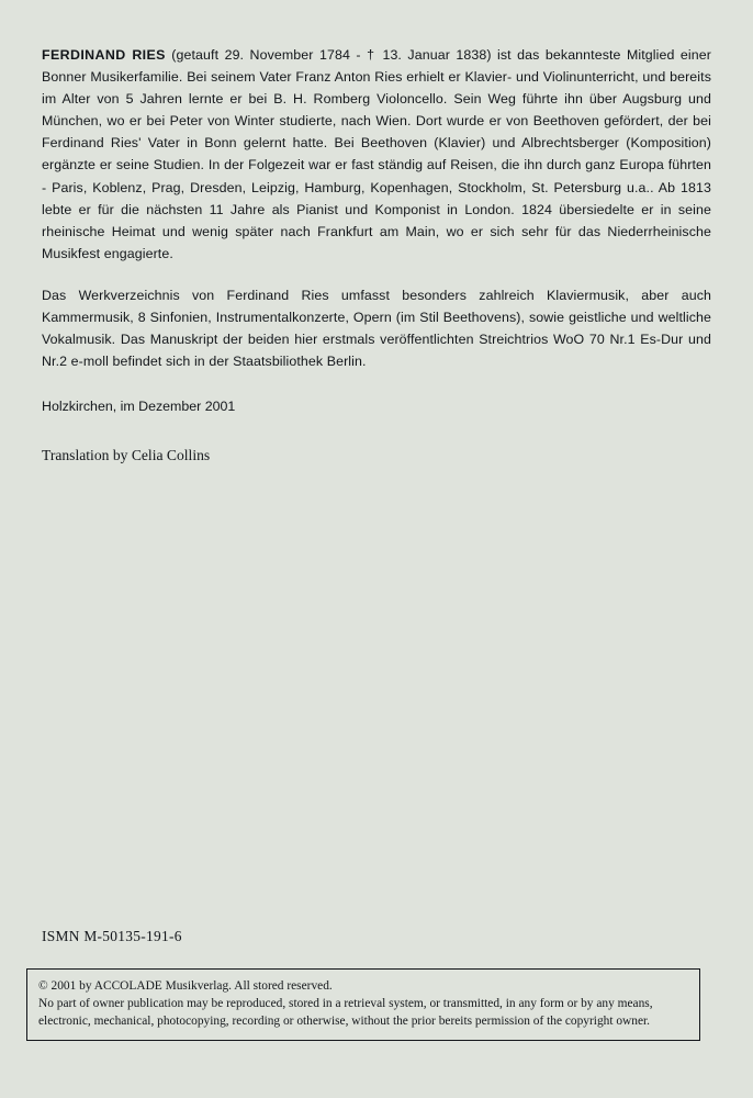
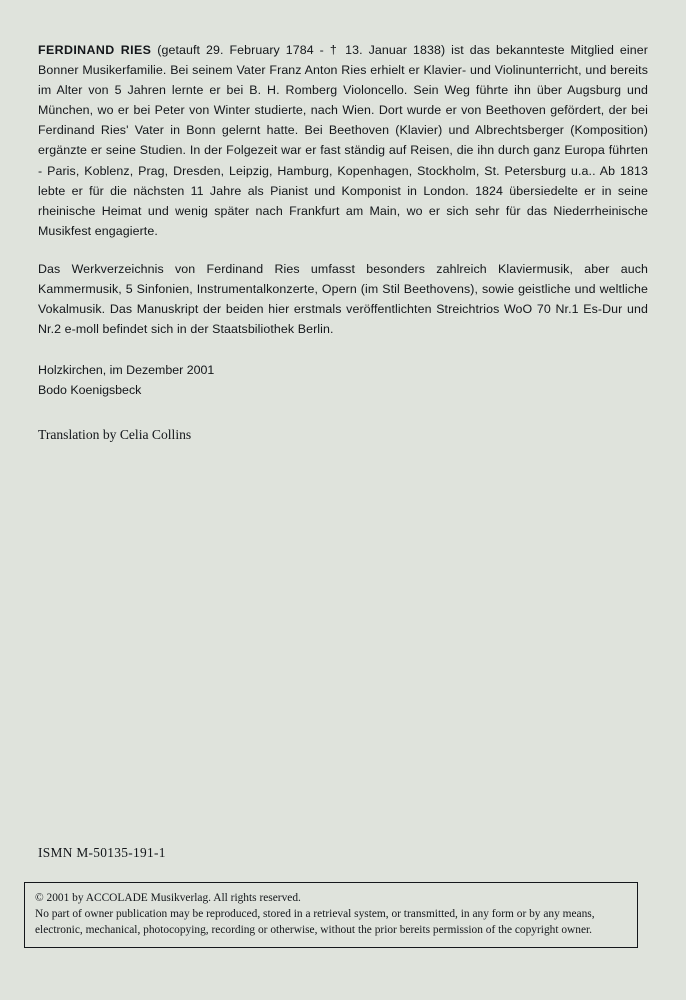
- FERDINAND RIES (getauft 29. November 1784 - † 13. Januar 1838) ist das bekannteste Mitglied einer Bonner Musikerfamilie. Bei seinem Vater Franz Anton Ries erhielt er Klavier- und Violinunterricht, und bereits im Alter von 5 Jahren lernte er bei B. H. Romberg Violoncello. Sein Weg führte ihn über Augsburg und München, wo er bei Peter von Winter studierte, nach Wien. Dort wurde er von Beethoven gefördert, der bei Ferdinand Ries' Vater in Bonn gelernt hatte. Bei Beethoven (Klavier) und Albrechtsberger (Komposition) ergänzte er seine Studien. In der Folgezeit war er fast ständig auf Reisen, die ihn durch ganz Europa führten - Paris, Koblenz, Prag, Dresden, Leipzig, Hamburg, Kopenhagen, Stockholm, St. Petersburg u.a.. Ab 1813 lebte er für die nächsten 11 Jahre als Pianist und Komponist in London. 1824 übersiedelte er in seine rheinische Heimat und wenig später nach Frankfurt am Main, wo er sich sehr für das Niederrheinische Musikfest engagierte.
+ FERDINAND RIES (getauft 29. February 1784 - † 13. Januar 1838) ist das bekannteste Mitglied einer Bonner Musikerfamilie. Bei seinem Vater Franz Anton Ries erhielt er Klavier- und Violinunterricht, und bereits im Alter von 5 Jahren lernte er bei B. H. Romberg Violoncello. Sein Weg führte ihn über Augsburg und München, wo er bei Peter von Winter studierte, nach Wien. Dort wurde er von Beethoven gefördert, der bei Ferdinand Ries' Vater in Bonn gelernt hatte. Bei Beethoven (Klavier) und Albrechtsberger (Komposition) ergänzte er seine Studien. In der Folgezeit war er fast ständig auf Reisen, die ihn durch ganz Europa führten - Paris, Koblenz, Prag, Dresden, Leipzig, Hamburg, Kopenhagen, Stockholm, St. Petersburg u.a.. Ab 1813 lebte er für die nächsten 11 Jahre als Pianist und Komponist in London. 1824 übersiedelte er in seine rheinische Heimat und wenig später nach Frankfurt am Main, wo er sich sehr für das Niederrheinische Musikfest engagierte.
- Das Werkverzeichnis von Ferdinand Ries umfasst besonders zahlreich Klaviermusik, aber auch Kammermusik, 8 Sinfonien, Instrumentalkonzerte, Opern (im Stil Beethovens), sowie geistliche und weltliche Vokalmusik. Das Manuskript der beiden hier erstmals veröffentlichten Streichtrios WoO 70 Nr.1 Es-Dur und Nr.2 e-moll befindet sich in der Staatsbiliothek Berlin.
+ Das Werkverzeichnis von Ferdinand Ries umfasst besonders zahlreich Klaviermusik, aber auch Kammermusik, 5 Sinfonien, Instrumentalkonzerte, Opern (im Stil Beethovens), sowie geistliche und weltliche Vokalmusik. Das Manuskript der beiden hier erstmals veröffentlichten Streichtrios WoO 70 Nr.1 Es-Dur und Nr.2 e-moll befindet sich in der Staatsbiliothek Berlin.
  Holzkirchen, im Dezember 2001
+ Bodo Koenigsbeck
  Translation by Celia Collins
- ISMN M-50135-191-6
+ ISMN M-50135-191-1
- © 2001 by ACCOLADE Musikverlag. All stored reserved.
+ © 2001 by ACCOLADE Musikverlag. All rights reserved.
  No part of owner publication may be reproduced, stored in a retrieval system, or transmitted, in any form or by any means,
  electronic, mechanical, photocopying, recording or otherwise, without the prior bereits permission of the copyright owner.
